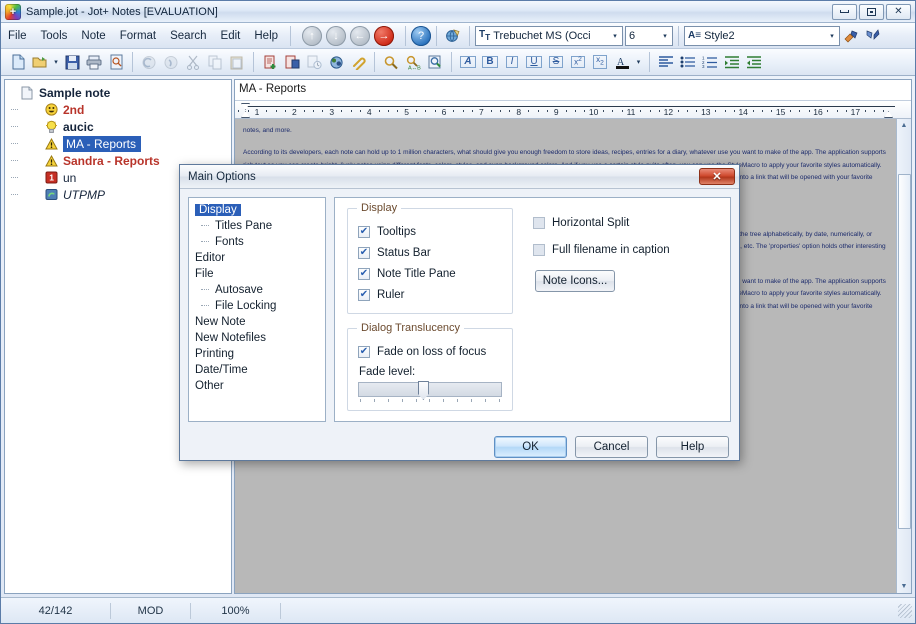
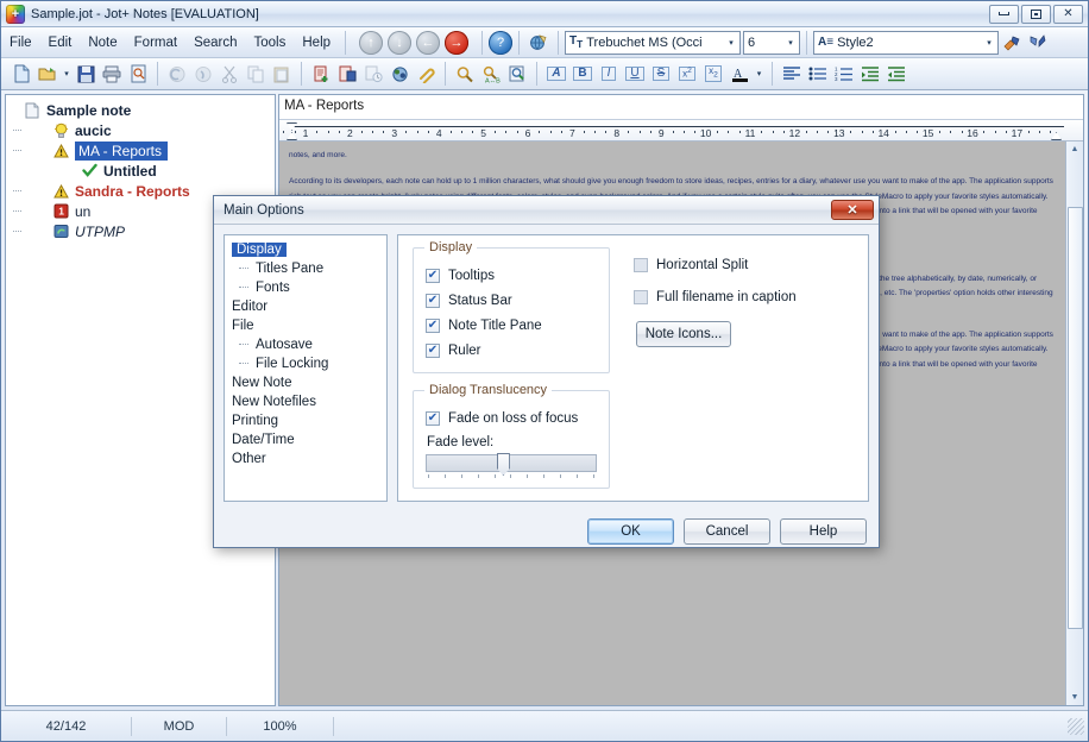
  Sample.jot - Jot+ Notes [EVALUATION]
  ✕
  File
- Tools
+ Edit
  Note
  Format
  Search
- Edit
+ Tools
  Help
  ↑
  ↓
  ←
  →
  ?
  TT
  Trebuchet MS (Occi
  6
  A≡
  Style2
  A
  B
  I
  U
  S
  A
  Sample note
- 2nd
  aucic
  MA - Reports
+ Untitled
  Sandra - Reports
  1
  un
  UTPMP
  MA - Reports
  1
  2
  3
  4
  5
  6
  7
  8
  9
  10
  11
  12
  13
  14
  15
  16
  17
  42/142
  MOD
  100%
  Main Options
  ✕
  Display
  Titles Pane
  Fonts
  Editor
  File
  Autosave
  File Locking
  New Note
  New Notefiles
  Printing
  Date/Time
  Other
  Display
  ✔
  Tooltips
  ✔
  Status Bar
  ✔
  Note Title Pane
  ✔
  Ruler
  Dialog Translucency
  ✔
  Fade on loss of focus
  Fade level:
  Horizontal Split
  Full filename in caption
  Note Icons...
  OK
  Cancel
  Help
